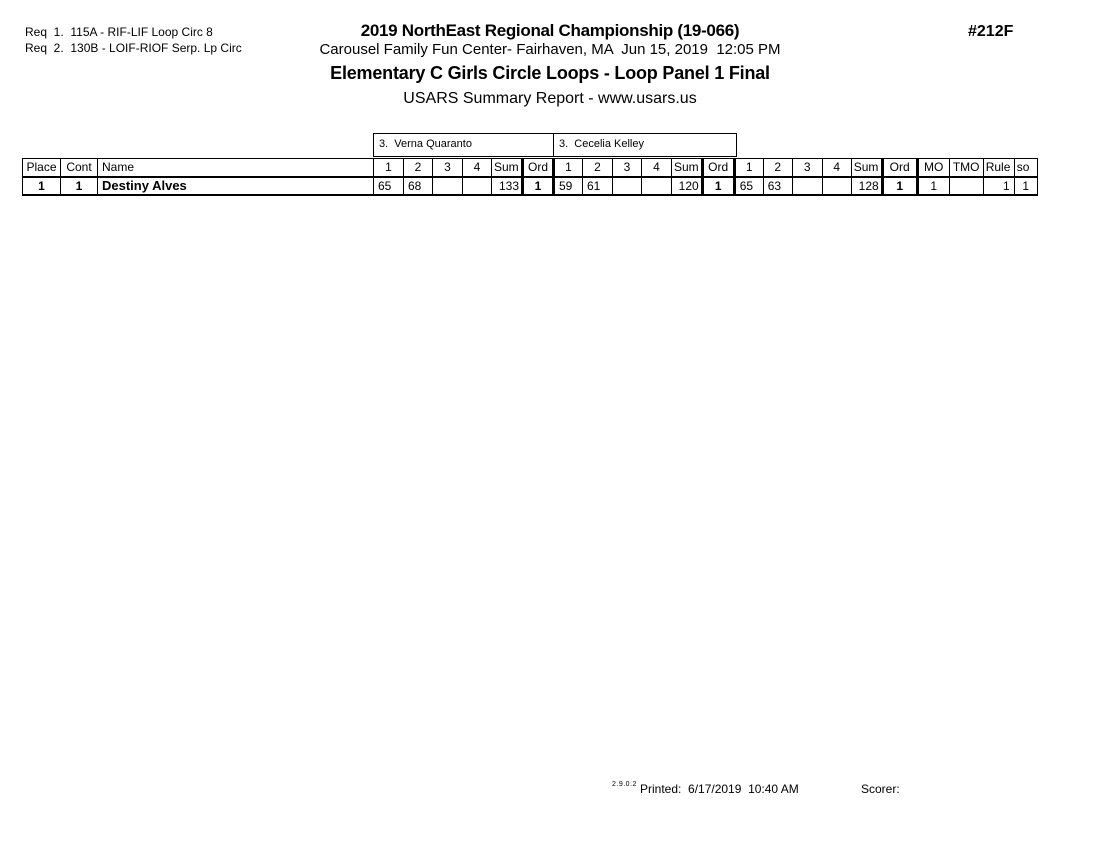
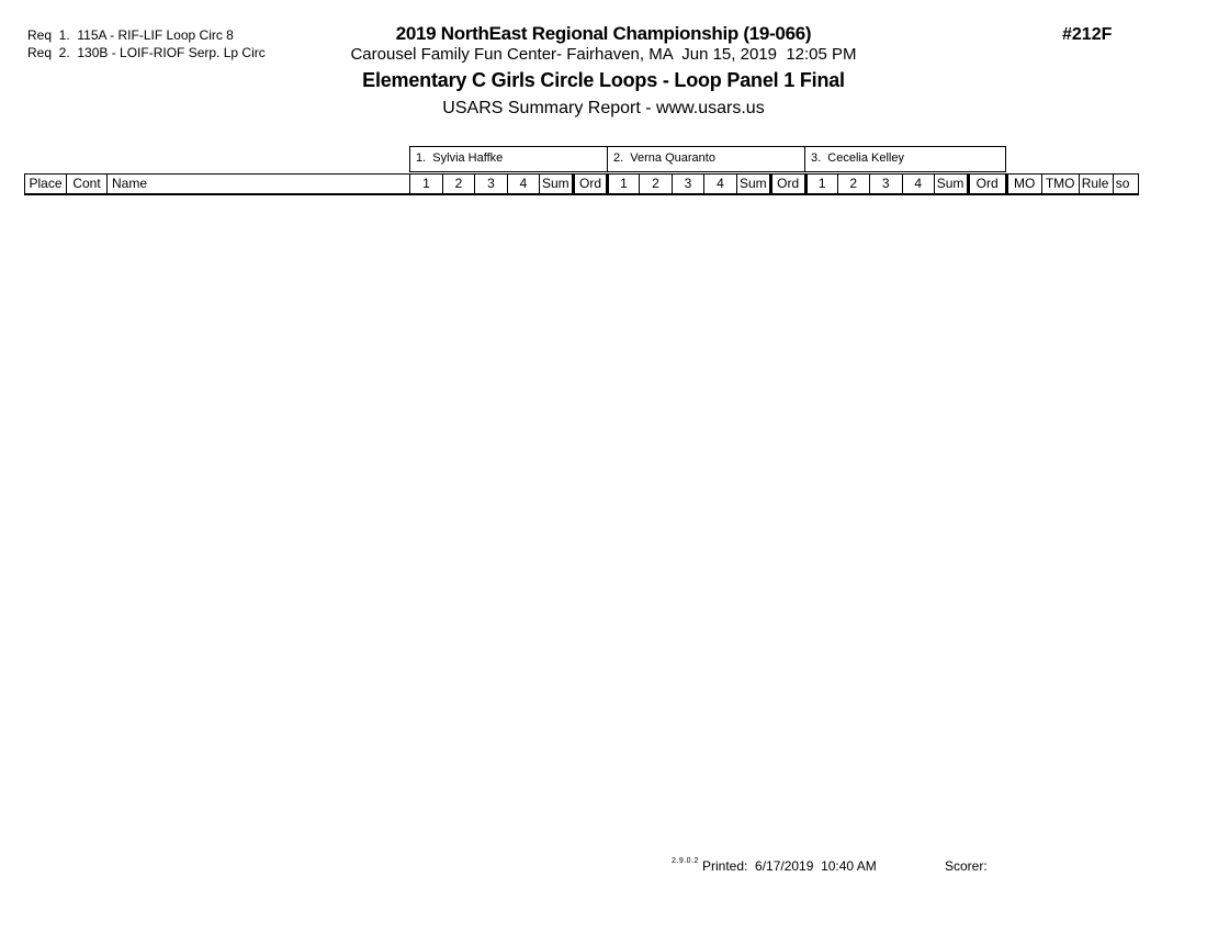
  Req 1. 115A - RIF-LIF Loop Circ 8
  Req 2. 130B - LOIF-RIOF Serp. Lp Circ
  2019 NorthEast Regional Championship (19-066)
  Carousel Family Fun Center- Fairhaven, MA Jun 15, 2019 12:05 PM
  Elementary C Girls Circle Loops - Loop Panel 1 Final
  USARS Summary Report - www.usars.us
  #212F
+ 1. Sylvia Haffke
- 3. Verna Quaranto
+ 2. Verna Quaranto
  3. Cecelia Kelley
  Place	Cont	Name	1	2	3	4	Sum	Ord	1	2	3	4	Sum	Ord	1	2	3	4	Sum	Ord	MO	TMO	Rule	so
- 1	1	Destiny Alves	65	68			133	1	59	61			120	1	65	63			128	1	1		1	1
  Printed: 6/17/2019 10:40 AM
  Scorer:
